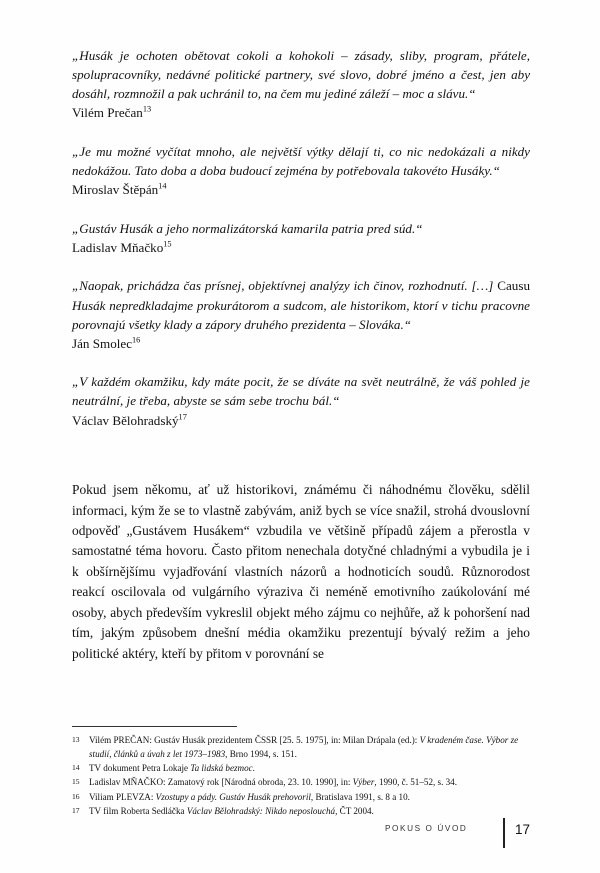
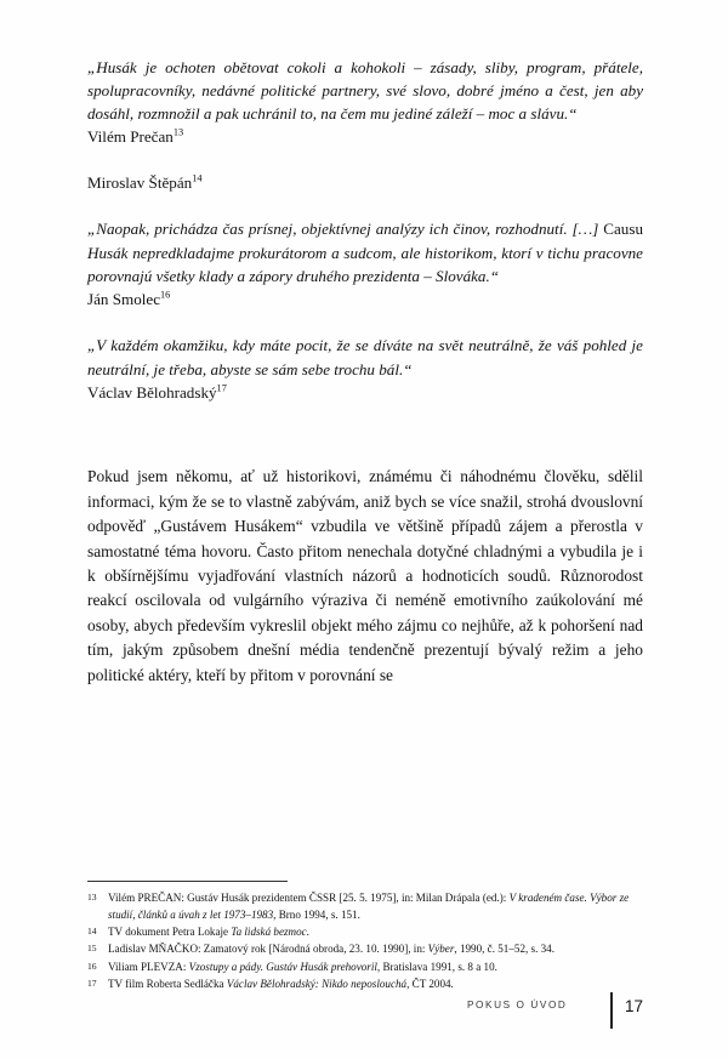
  „Husák je ochoten obětovat cokoli a kohokoli – zásady, sliby, program, přátele, spolupracovníky, nedávné politické partnery, své slovo, dobré jméno a čest, jen aby dosáhl, rozmnožil a pak uchránil to, na čem mu jediné záleží – moc a slávu.“
  Vilém Prečan13
- „Je mu možné vyčítat mnoho, ale největší výtky dělají ti, co nic nedokázali a nikdy nedokážou. Tato doba a doba budoucí zejména by potřebovala takovéto Husáky.“
  Miroslav Štěpán14
- „Gustáv Husák a jeho normalizátorská kamarila patria pred súd.“
- Ladislav Mňačko15
  „Naopak, prichádza čas prísnej, objektívnej analýzy ich činov, rozhodnutí. […] Causu Husák nepredkladajme prokurátorom a sudcom, ale historikom, ktorí v tichu pracovne porovnajú všetky klady a zápory druhého prezidenta – Slováka.“
  Ján Smolec16
  „V každém okamžiku, kdy máte pocit, že se díváte na svět neutrálně, že váš pohled je neutrální, je třeba, abyste se sám sebe trochu bál.“
  Václav Bělohradský17
- Pokud jsem někomu, ať už historikovi, známému či náhodnému člověku, sdělil informaci, kým že se to vlastně zabývám, aniž bych se více snažil, strohá dvouslovní odpověď „Gustávem Husákem“ vzbudila ve většině případů zájem a přerostla v samostatné téma hovoru. Často přitom nenechala dotyčné chladnými a vybudila je i k obšírnějšímu vyjadřování vlastních názorů a hodnoticích soudů. Různorodost reakcí oscilovala od vulgárního výraziva či neméně emotivního zaúkolování mé osoby, abych především vykreslil objekt mého zájmu co nejhůře, až k pohoršení nad tím, jakým způsobem dnešní média okamžiku prezentují bývalý režim a jeho politické aktéry, kteří by přitom v porovnání se
+ Pokud jsem někomu, ať už historikovi, známému či náhodnému člověku, sdělil informaci, kým že se to vlastně zabývám, aniž bych se více snažil, strohá dvouslovní odpověď „Gustávem Husákem“ vzbudila ve většině případů zájem a přerostla v samostatné téma hovoru. Často přitom nenechala dotyčné chladnými a vybudila je i k obšírnějšímu vyjadřování vlastních názorů a hodnoticích soudů. Různorodost reakcí oscilovala od vulgárního výraziva či neméně emotivního zaúkolování mé osoby, abych především vykreslil objekt mého zájmu co nejhůře, až k pohoršení nad tím, jakým způsobem dnešní média tendenčně prezentují bývalý režim a jeho politické aktéry, kteří by přitom v porovnání se
  13
  Vilém PREČAN: Gustáv Husák prezidentem ČSSR [25. 5. 1975], in: Milan Drápala (ed.): V kradeném čase. Výbor ze studií, článků a úvah z let 1973–1983, Brno 1994, s. 151.
  14
  TV dokument Petra Lokaje Ta lidská bezmoc.
  15
  Ladislav MŇAČKO: Zamatový rok [Národná obroda, 23. 10. 1990], in: Výber, 1990, č. 51–52, s. 34.
  16
  Viliam PLEVZA: Vzostupy a pády. Gustáv Husák prehovoril, Bratislava 1991, s. 8 a 10.
  17
  TV film Roberta Sedláčka Václav Bělohradský: Nikdo neposlouchá, ČT 2004.
  POKUS O ÚVOD
  17
